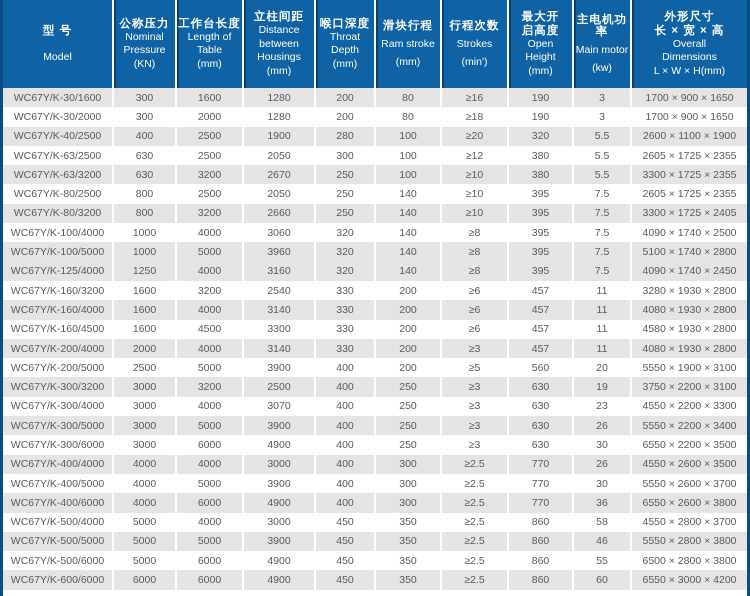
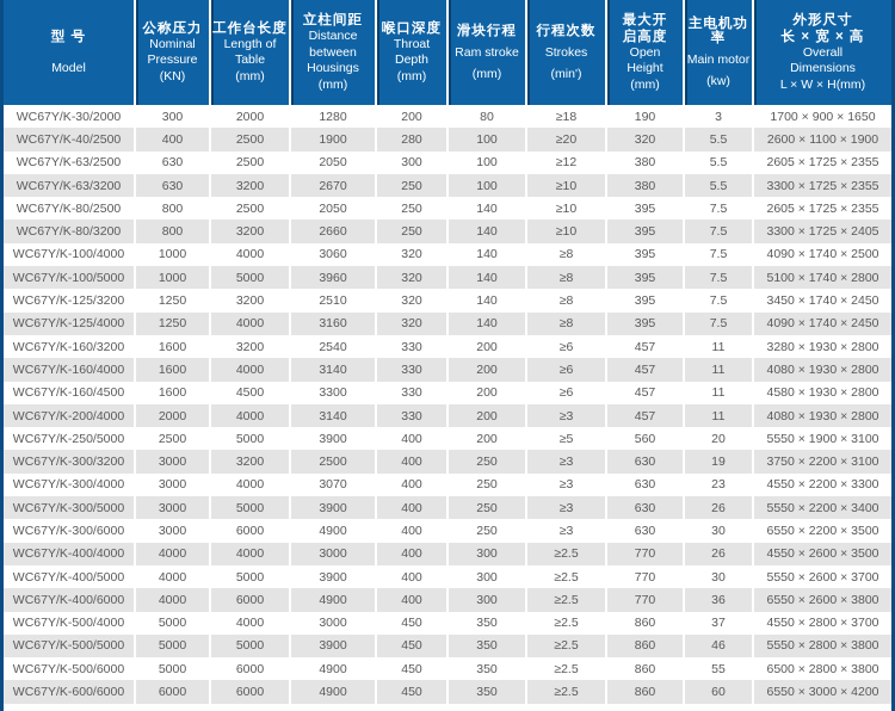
  型 号Model	公称压力NominalPressure(KN)	工作台长度Length ofTable(mm)	立柱间距DistancebetweenHousings(mm)	喉口深度ThroatDepth(mm)	滑块行程Ram stroke(mm)	行程次数Strokes(min')	最大开启高度OpenHeight(mm)	主电机功率Main motor(kw)	外形尺寸长 × 宽 × 高OverallDimensionsL × W × H(mm)
- WC67Y/K-30/1600	300	1600	1280	200	80	≥16	190	3	1700 × 900 × 1650
  WC67Y/K-30/2000	300	2000	1280	200	80	≥18	190	3	1700 × 900 × 1650
  WC67Y/K-40/2500	400	2500	1900	280	100	≥20	320	5.5	2600 × 1100 × 1900
  WC67Y/K-63/2500	630	2500	2050	300	100	≥12	380	5.5	2605 × 1725 × 2355
  WC67Y/K-63/3200	630	3200	2670	250	100	≥10	380	5.5	3300 × 1725 × 2355
  WC67Y/K-80/2500	800	2500	2050	250	140	≥10	395	7.5	2605 × 1725 × 2355
  WC67Y/K-80/3200	800	3200	2660	250	140	≥10	395	7.5	3300 × 1725 × 2405
  WC67Y/K-100/4000	1000	4000	3060	320	140	≥8	395	7.5	4090 × 1740 × 2500
  WC67Y/K-100/5000	1000	5000	3960	320	140	≥8	395	7.5	5100 × 1740 × 2800
+ WC67Y/K-125/3200	1250	3200	2510	320	140	≥8	395	7.5	3450 × 1740 × 2450
  WC67Y/K-125/4000	1250	4000	3160	320	140	≥8	395	7.5	4090 × 1740 × 2450
  WC67Y/K-160/3200	1600	3200	2540	330	200	≥6	457	11	3280 × 1930 × 2800
  WC67Y/K-160/4000	1600	4000	3140	330	200	≥6	457	11	4080 × 1930 × 2800
  WC67Y/K-160/4500	1600	4500	3300	330	200	≥6	457	11	4580 × 1930 × 2800
  WC67Y/K-200/4000	2000	4000	3140	330	200	≥3	457	11	4080 × 1930 × 2800
- WC67Y/K-200/5000	2500	5000	3900	400	200	≥5	560	20	5550 × 1900 × 3100
+ WC67Y/K-250/5000	2500	5000	3900	400	200	≥5	560	20	5550 × 1900 × 3100
  WC67Y/K-300/3200	3000	3200	2500	400	250	≥3	630	19	3750 × 2200 × 3100
  WC67Y/K-300/4000	3000	4000	3070	400	250	≥3	630	23	4550 × 2200 × 3300
  WC67Y/K-300/5000	3000	5000	3900	400	250	≥3	630	26	5550 × 2200 × 3400
  WC67Y/K-300/6000	3000	6000	4900	400	250	≥3	630	30	6550 × 2200 × 3500
  WC67Y/K-400/4000	4000	4000	3000	400	300	≥2.5	770	26	4550 × 2600 × 3500
  WC67Y/K-400/5000	4000	5000	3900	400	300	≥2.5	770	30	5550 × 2600 × 3700
  WC67Y/K-400/6000	4000	6000	4900	400	300	≥2.5	770	36	6550 × 2600 × 3800
- WC67Y/K-500/4000	5000	4000	3000	450	350	≥2.5	860	58	4550 × 2800 × 3700
+ WC67Y/K-500/4000	5000	4000	3000	450	350	≥2.5	860	37	4550 × 2800 × 3700
  WC67Y/K-500/5000	5000	5000	3900	450	350	≥2.5	860	46	5550 × 2800 × 3800
  WC67Y/K-500/6000	5000	6000	4900	450	350	≥2.5	860	55	6500 × 2800 × 3800
  WC67Y/K-600/6000	6000	6000	4900	450	350	≥2.5	860	60	6550 × 3000 × 4200
